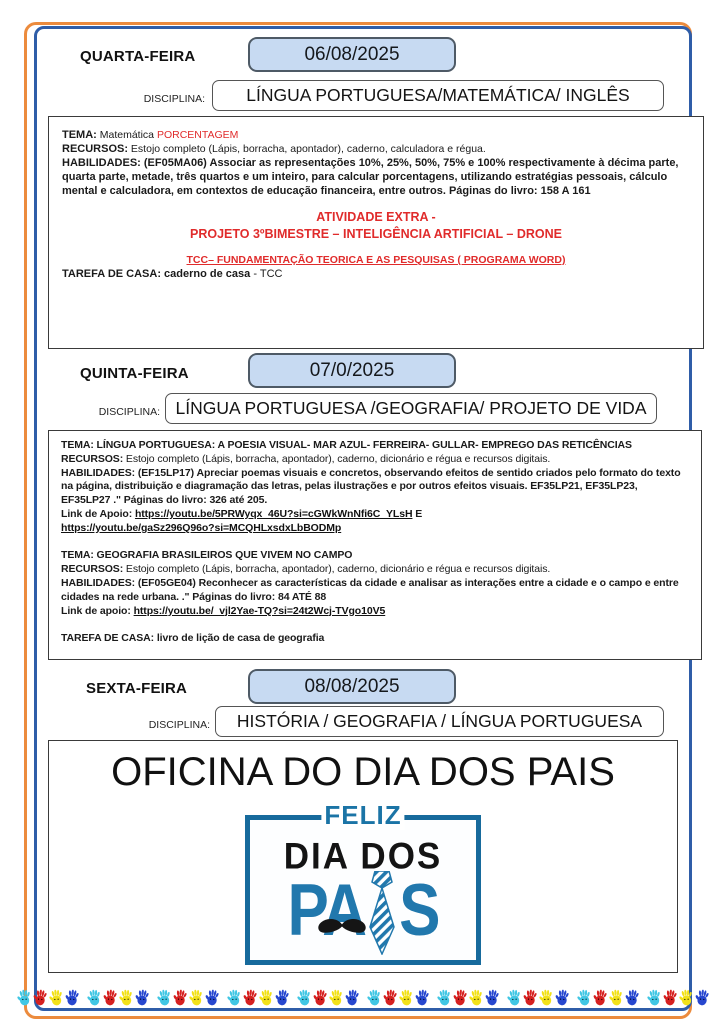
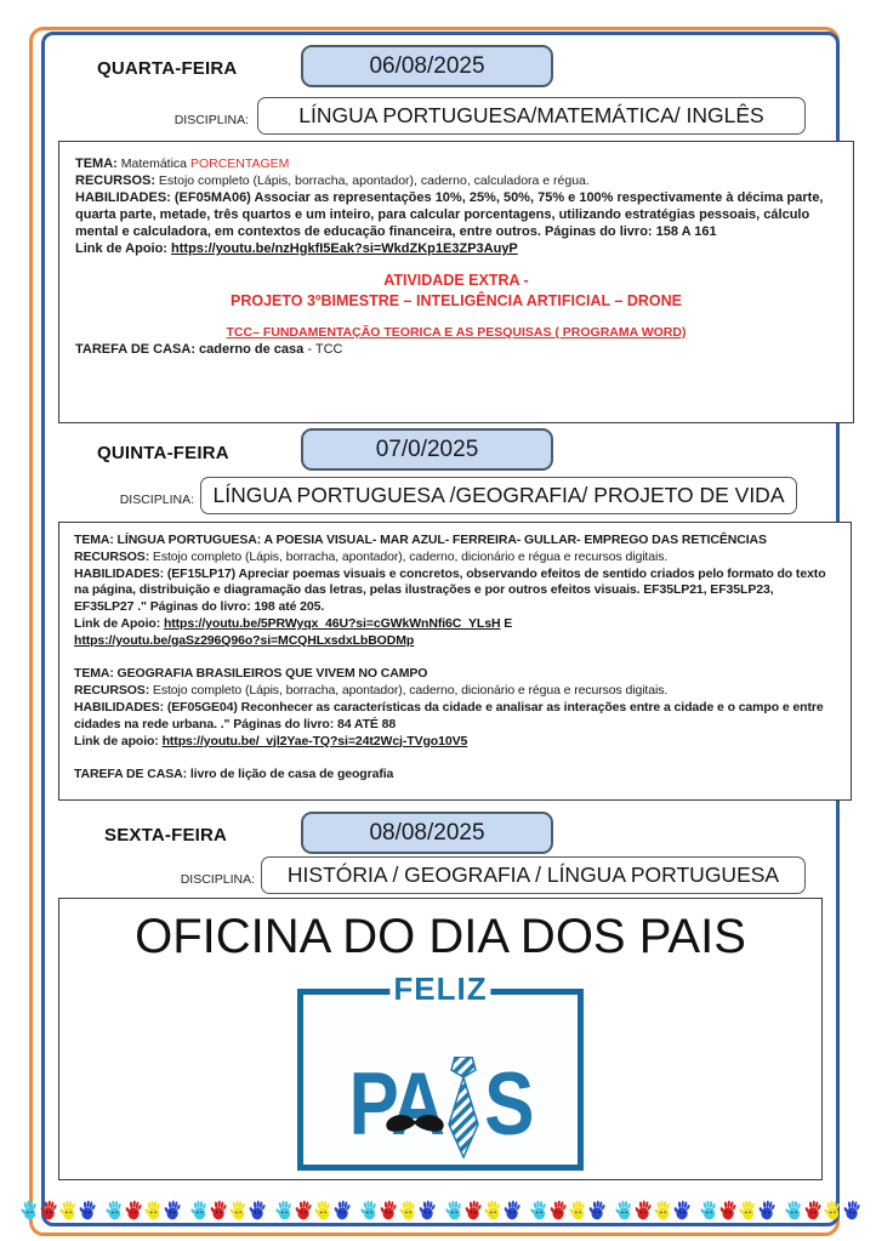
  QUARTA-FEIRA
  06/08/2025
  DISCIPLINA:
  LÍNGUA PORTUGUESA/MATEMÁTICA/ INGLÊS
  TEMA: Matemática PORCENTAGEM
  RECURSOS: Estojo completo (Lápis, borracha, apontador), caderno, calculadora e régua.
  HABILIDADES: (EF05MA06) Associar as representações 10%, 25%, 50%, 75% e 100% respectivamente à décima parte, quarta parte, metade, três quartos e um inteiro, para calcular porcentagens, utilizando estratégias pessoais, cálculo mental e calculadora, em contextos de educação financeira, entre outros. Páginas do livro: 158 A 161
+ Link de Apoio: https://youtu.be/nzHgkfI5Eak?si=WkdZKp1E3ZP3AuyP
  ATIVIDADE EXTRA -
  PROJETO 3ºBIMESTRE – INTELIGÊNCIA ARTIFICIAL – DRONE
  TCC– FUNDAMENTAÇÃO TEORICA E AS PESQUISAS ( PROGRAMA WORD)
  TAREFA DE CASA: caderno de casa - TCC
  QUINTA-FEIRA
  07/0/2025
  DISCIPLINA:
  LÍNGUA PORTUGUESA /GEOGRAFIA/ PROJETO DE VIDA
  TEMA: LÍNGUA PORTUGUESA: A POESIA VISUAL- MAR AZUL- FERREIRA- GULLAR- EMPREGO DAS RETICÊNCIAS
  RECURSOS: Estojo completo (Lápis, borracha, apontador), caderno, dicionário e régua e recursos digitais.
- HABILIDADES: (EF15LP17) Apreciar poemas visuais e concretos, observando efeitos de sentido criados pelo formato do texto na página, distribuição e diagramação das letras, pelas ilustrações e por outros efeitos visuais. EF35LP21, EF35LP23, EF35LP27 ." Páginas do livro: 326 até 205.
+ HABILIDADES: (EF15LP17) Apreciar poemas visuais e concretos, observando efeitos de sentido criados pelo formato do texto na página, distribuição e diagramação das letras, pelas ilustrações e por outros efeitos visuais. EF35LP21, EF35LP23, EF35LP27 ." Páginas do livro: 198 até 205.
  Link de Apoio: https://youtu.be/5PRWyqx_46U?si=cGWkWnNfi6C_YLsH E
  https://youtu.be/gaSz296Q96o?si=MCQHLxsdxLbBODMp
  TEMA: GEOGRAFIA BRASILEIROS QUE VIVEM NO CAMPO
  RECURSOS: Estojo completo (Lápis, borracha, apontador), caderno, dicionário e régua e recursos digitais.
  HABILIDADES: (EF05GE04) Reconhecer as características da cidade e analisar as interações entre a cidade e o campo e entre cidades na rede urbana. ." Páginas do livro: 84 ATÉ 88
  Link de apoio: https://youtu.be/_vjl2Yae-TQ?si=24t2Wcj-TVgo10V5
  TAREFA DE CASA: livro de lição de casa de geografia
  SEXTA-FEIRA
  08/08/2025
  DISCIPLINA:
  HISTÓRIA / GEOGRAFIA / LÍNGUA PORTUGUESA
  OFICINA DO DIA DOS PAIS
  FELIZ
- DIA DOS
  PA
  S
